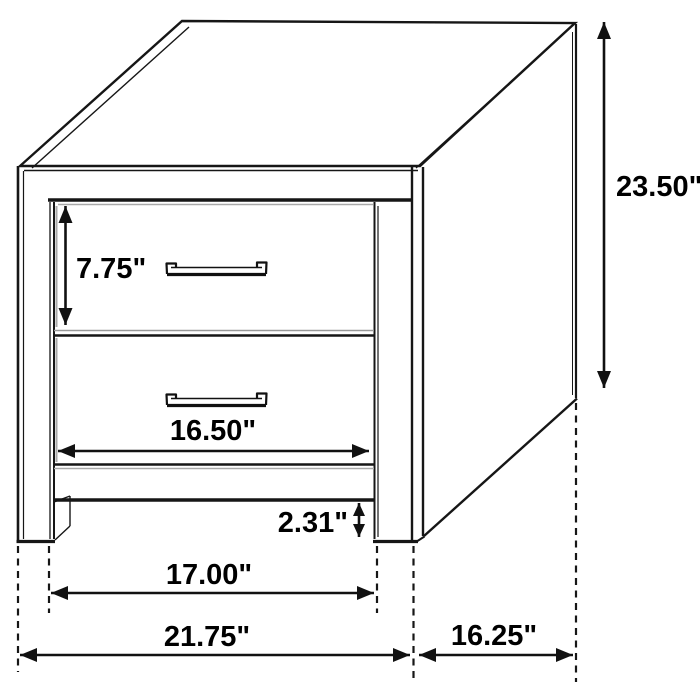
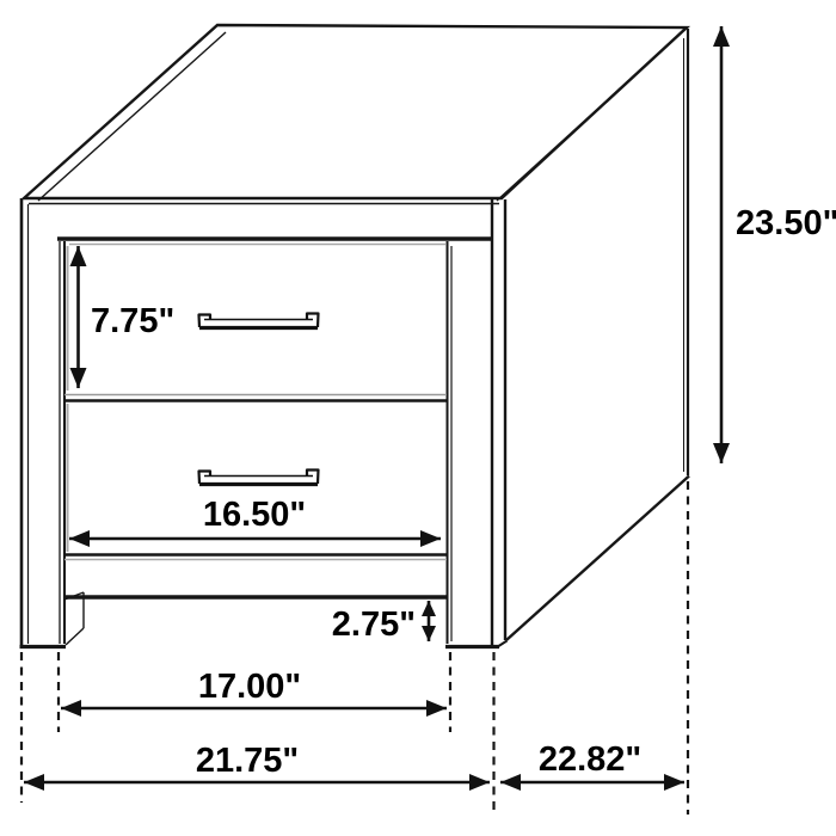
  7.75"
  23.50"
  16.50"
- 2.31"
+ 2.75"
  17.00"
  21.75"
- 16.25"
+ 22.82"
